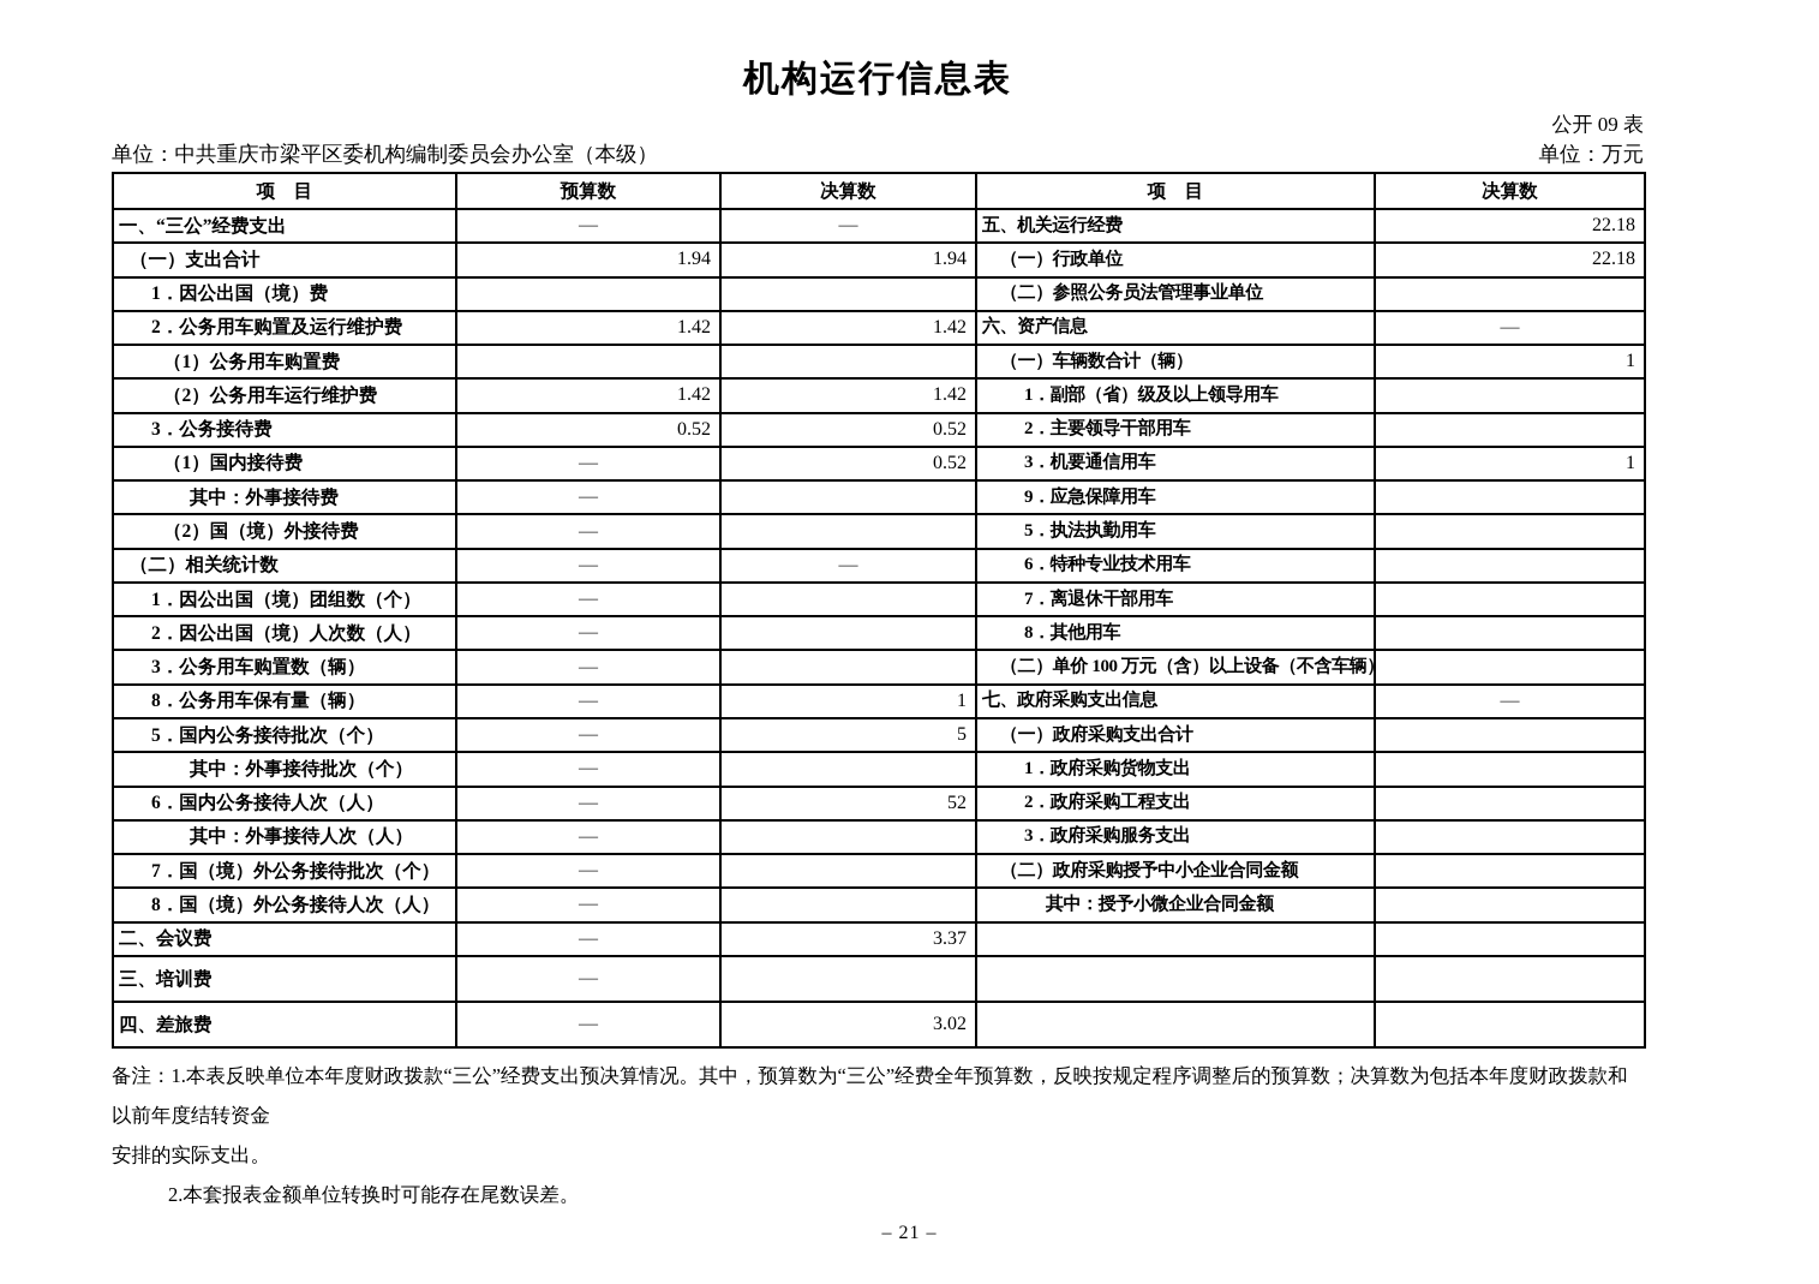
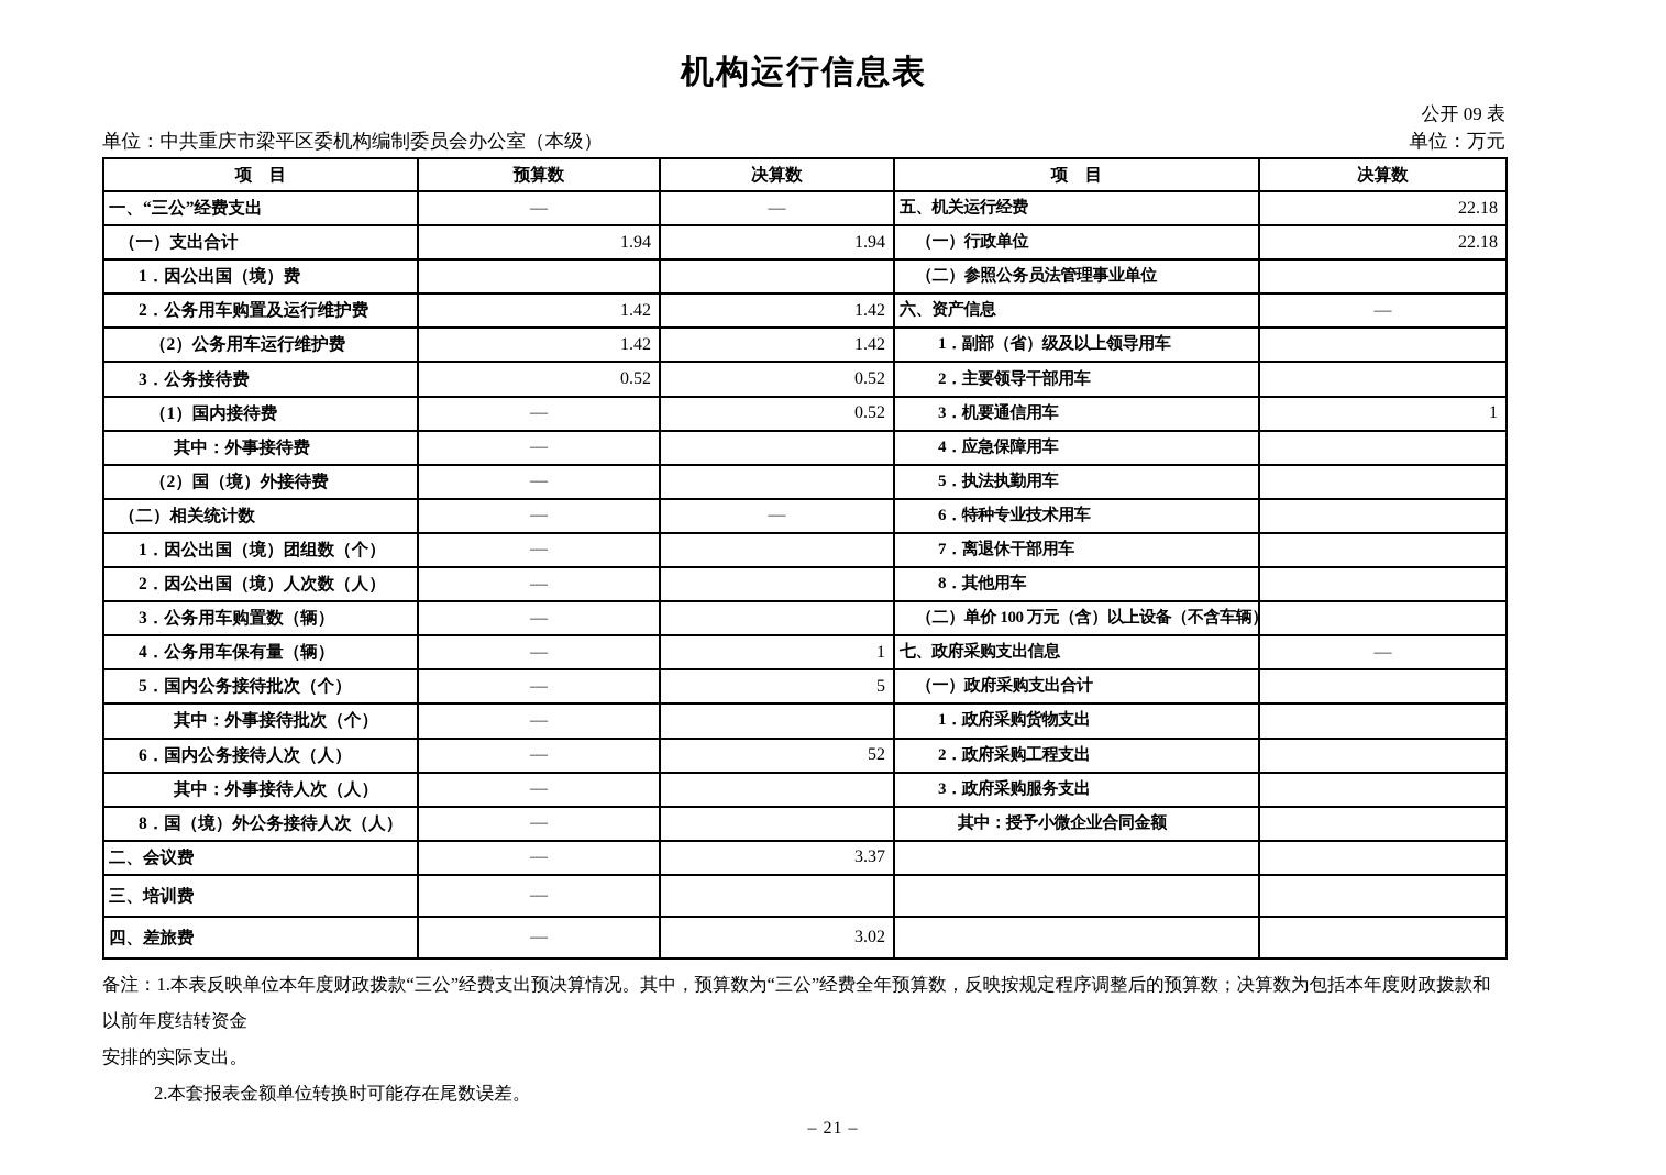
  机构运行信息表
  公开 09 表
  单位：中共重庆市梁平区委机构编制委员会办公室（本级）
  单位：万元
  项 目	预算数	决算数	项 目	决算数
  一、“三公”经费支出	—	—	五、机关运行经费	22.18
  （一）支出合计	1.94	1.94	（一）行政单位	22.18
  1．因公出国（境）费			（二）参照公务员法管理事业单位
  2．公务用车购置及运行维护费	1.42	1.42	六、资产信息	—
- （1）公务用车购置费			（一）车辆数合计（辆）	1
  （2）公务用车运行维护费	1.42	1.42	1．副部（省）级及以上领导用车
  3．公务接待费	0.52	0.52	2．主要领导干部用车
  （1）国内接待费	—	0.52	3．机要通信用车	1
- 其中：外事接待费	—		9．应急保障用车
+ 其中：外事接待费	—		4．应急保障用车
  （2）国（境）外接待费	—		5．执法执勤用车
  （二）相关统计数	—	—	6．特种专业技术用车
  1．因公出国（境）团组数（个）	—		7．离退休干部用车
  2．因公出国（境）人次数（人）	—		8．其他用车
  3．公务用车购置数（辆）	—		（二）单价 100 万元（含）以上设备（不含车辆
- 8．公务用车保有量（辆）	—	1	七、政府采购支出信息	—
+ 4．公务用车保有量（辆）	—	1	七、政府采购支出信息	—
  5．国内公务接待批次（个）	—	5	（一）政府采购支出合计
  其中：外事接待批次（个）	—		1．政府采购货物支出
  6．国内公务接待人次（人）	—	52	2．政府采购工程支出
  其中：外事接待人次（人）	—		3．政府采购服务支出
- 7．国（境）外公务接待批次（个）	—		（二）政府采购授予中小企业合同金额
  8．国（境）外公务接待人次（人）	—		其中：授予小微企业合同金额
  二、会议费	—	3.37
  三、培训费	—
  四、差旅费	—	3.02
  备注：1.本表反映单位本年度财政拨款“三公”经费支出预决算情况。其中，预算数为“三公”经费全年预算数，反映按规定程序调整后的预算数；决算数为包括本年度财政拨款和以前年度结转资金
  安排的实际支出。
  2.本套报表金额单位转换时可能存在尾数误差。
  – 21 –
